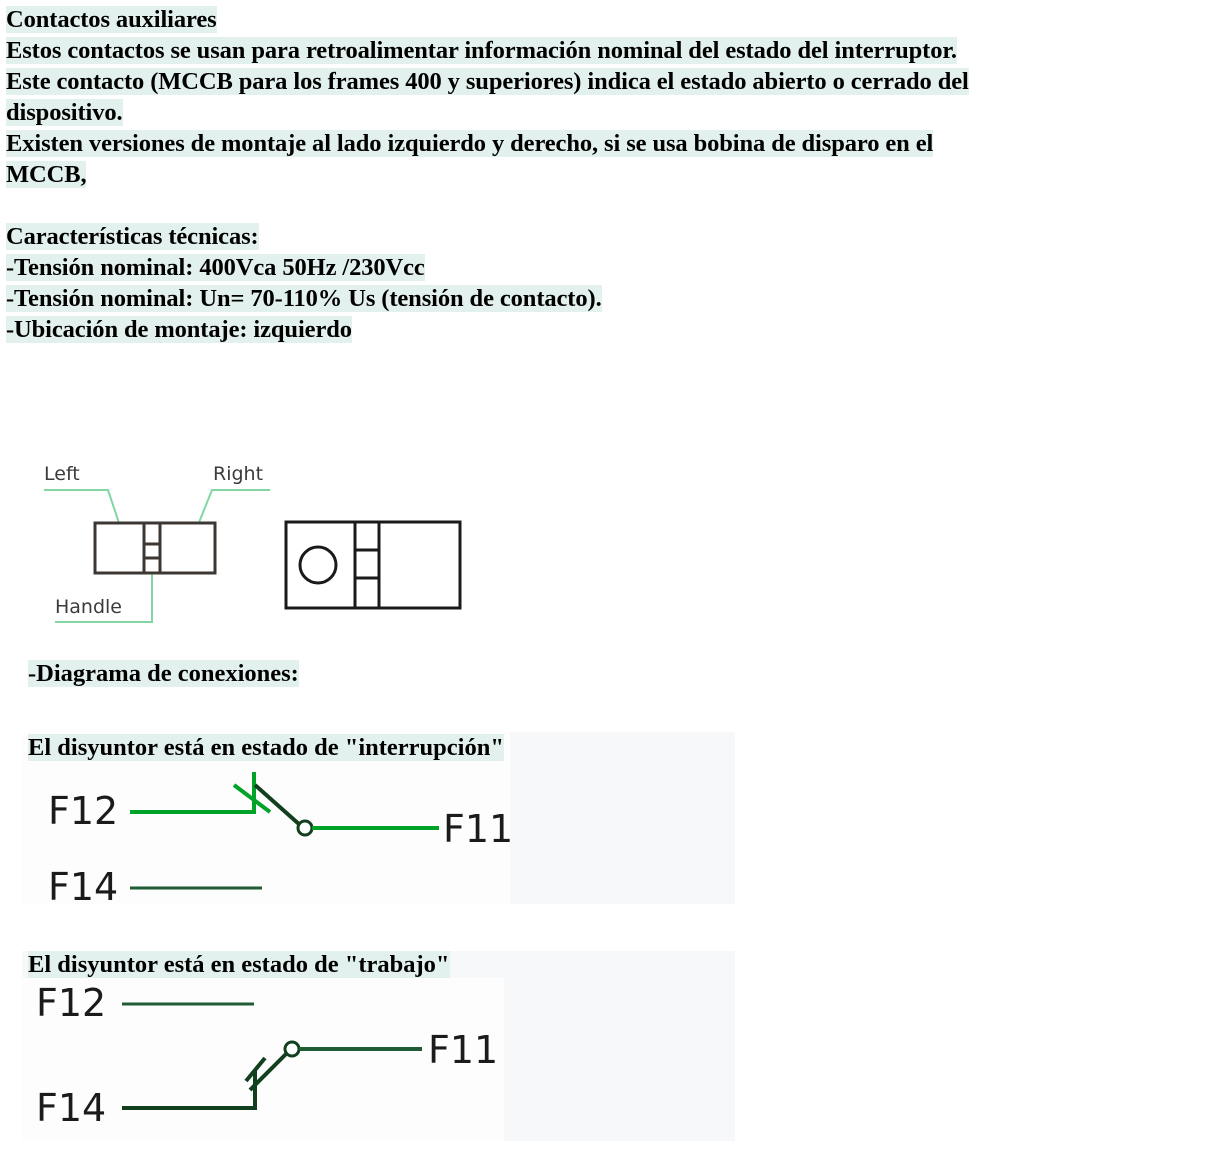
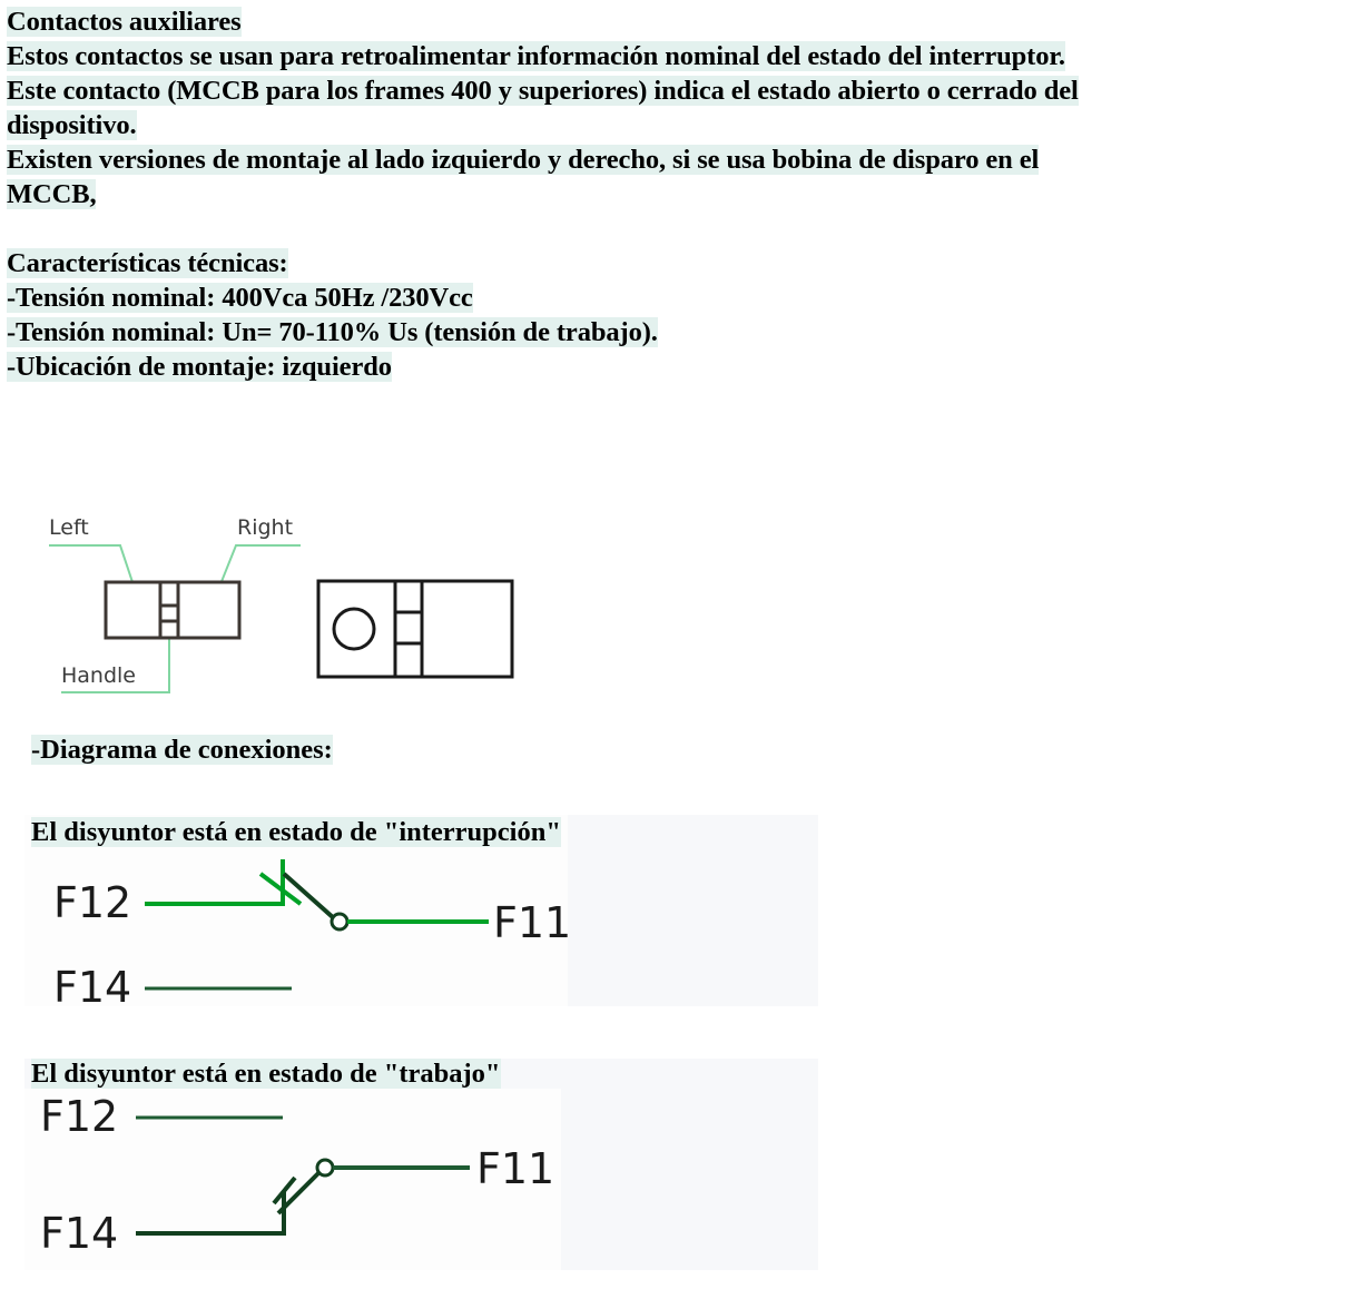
  Contactos auxiliares
  Estos contactos se usan para retroalimentar información nominal del estado del interruptor.
  Este contacto (MCCB para los frames 400 y superiores) indica el estado abierto o cerrado del
  dispositivo.
  Existen versiones de montaje al lado izquierdo y derecho, si se usa bobina de disparo en el
  MCCB,
  Características técnicas:
  -Tensión nominal: 400Vca 50Hz /230Vcc
- -Tensión nominal: Un= 70-110% Us (tensión de contacto).
+ -Tensión nominal: Un= 70-110% Us (tensión de trabajo).
  -Ubicación de montaje: izquierdo
  Left
  Right
  Handle
  -Diagrama de conexiones:
  F12
  F14
  F11
  El disyuntor está en estado de "interrupción"
  F12
  F14
  F11
  El disyuntor está en estado de "trabajo"
